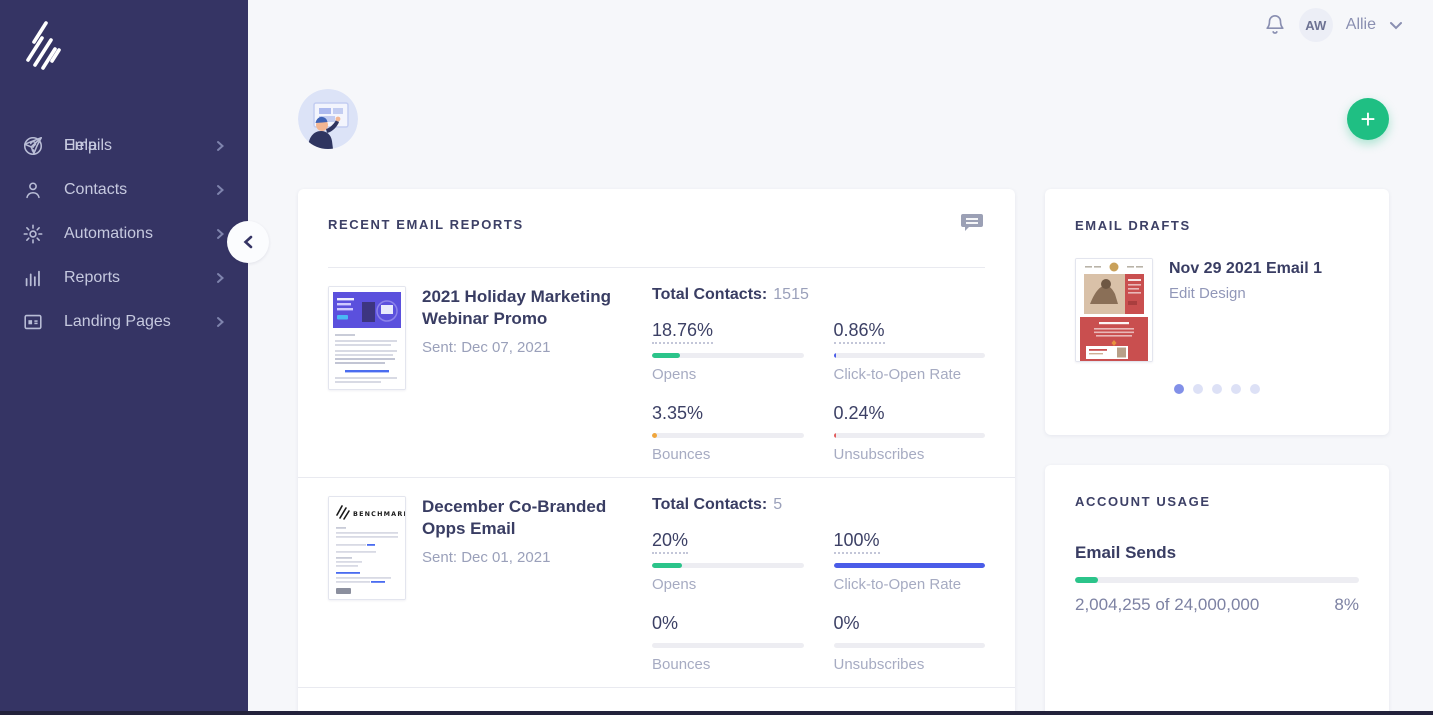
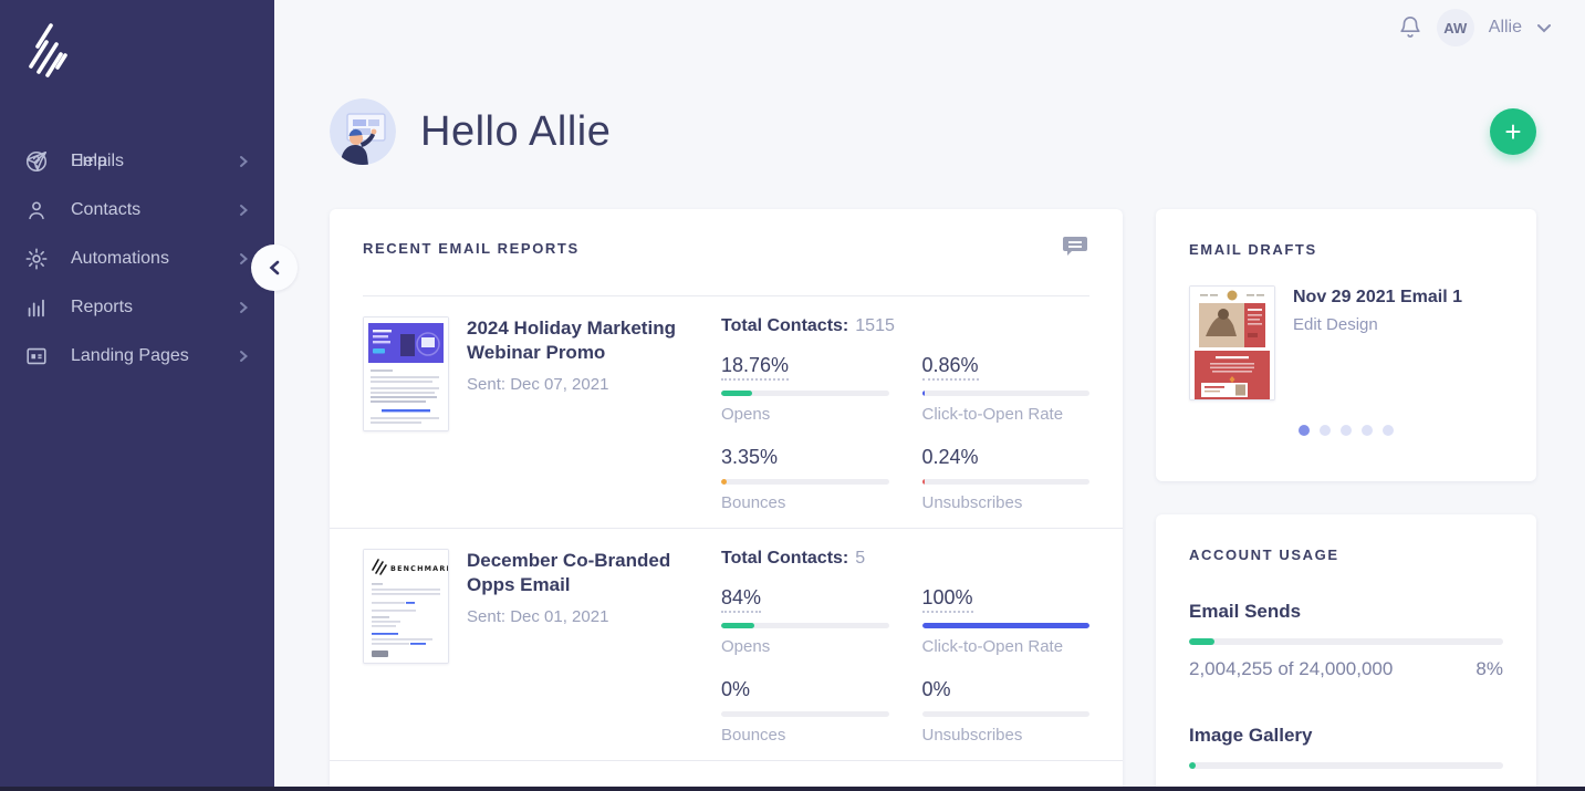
  Emails
  Contacts
  Automations
  Reports
  Landing Pages
  Help
  AW
  Allie
+ Hello Allie
  +
  RECENT EMAIL REPORTS
- 2021 Holiday Marketing Webinar Promo
+ 2024 Holiday Marketing Webinar Promo
  Sent: Dec 07, 2021
  Total Contacts: 1515
  18.76%
  Opens
  0.86%
  Click-to-Open Rate
  3.35%
  Bounces
  0.24%
  Unsubscribes
  BENCHMAR
  December Co-Branded Opps Email
  Sent: Dec 01, 2021
  Total Contacts: 5
- 20%
+ 84%
  Opens
  100%
  Click-to-Open Rate
  0%
  Bounces
  0%
  Unsubscribes
  EMAIL DRAFTS
  Nov 29 2021 Email 1
  Edit Design
  ACCOUNT USAGE
  Email Sends
  2,004,255 of 24,000,000
  8%
+ Image Gallery
